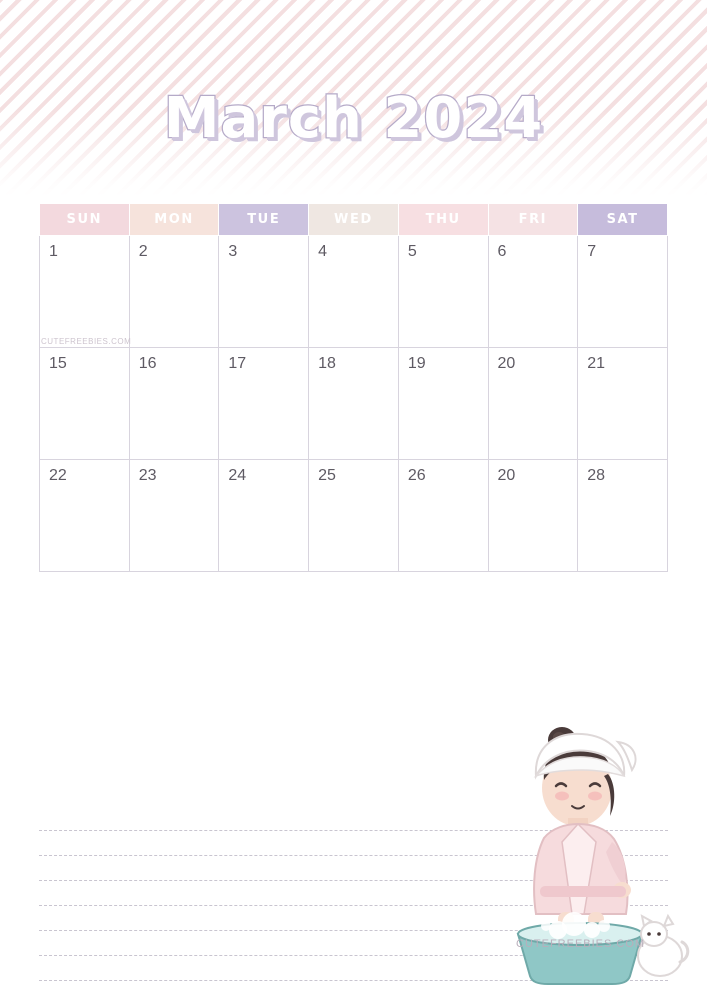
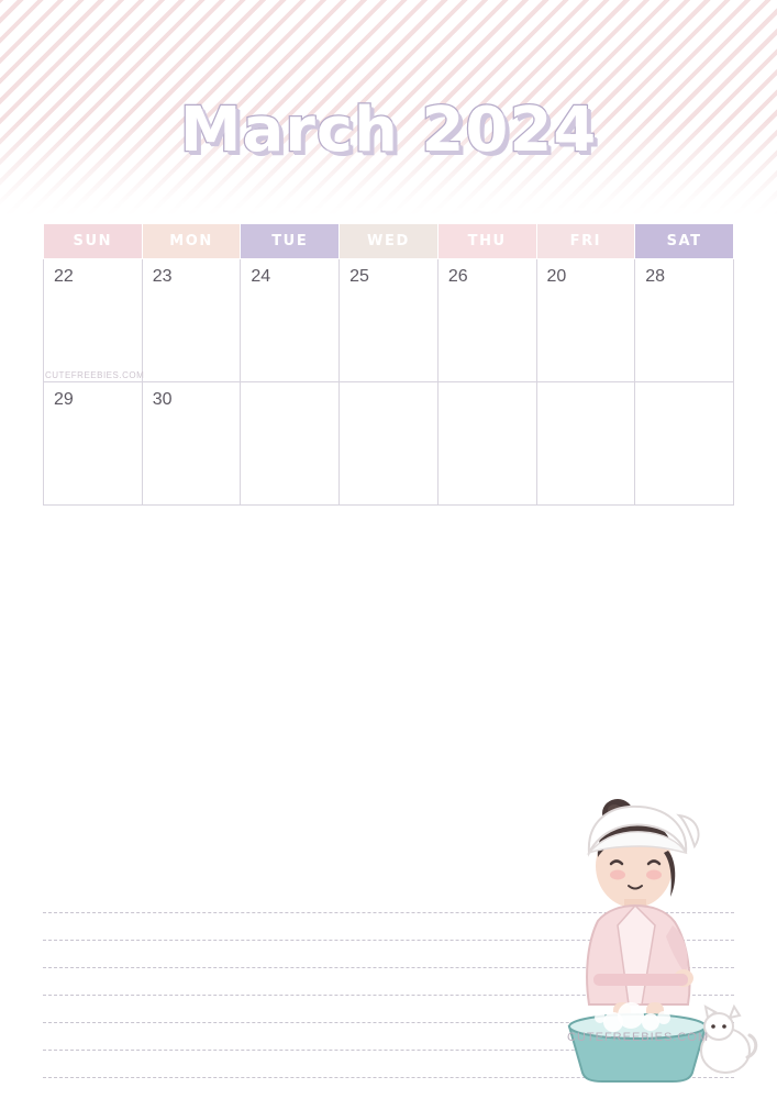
  March 2024
  SUN	MON	TUE	WED	THU	FRI	SAT
- 1	2	3	4	5	6	7
- 15	16	17	18	19	20	21
  22	23	24	25	26	20	28
+ 29	30
  CUTEFREEBIES.COM
  CUTEFREEBIES.COM
